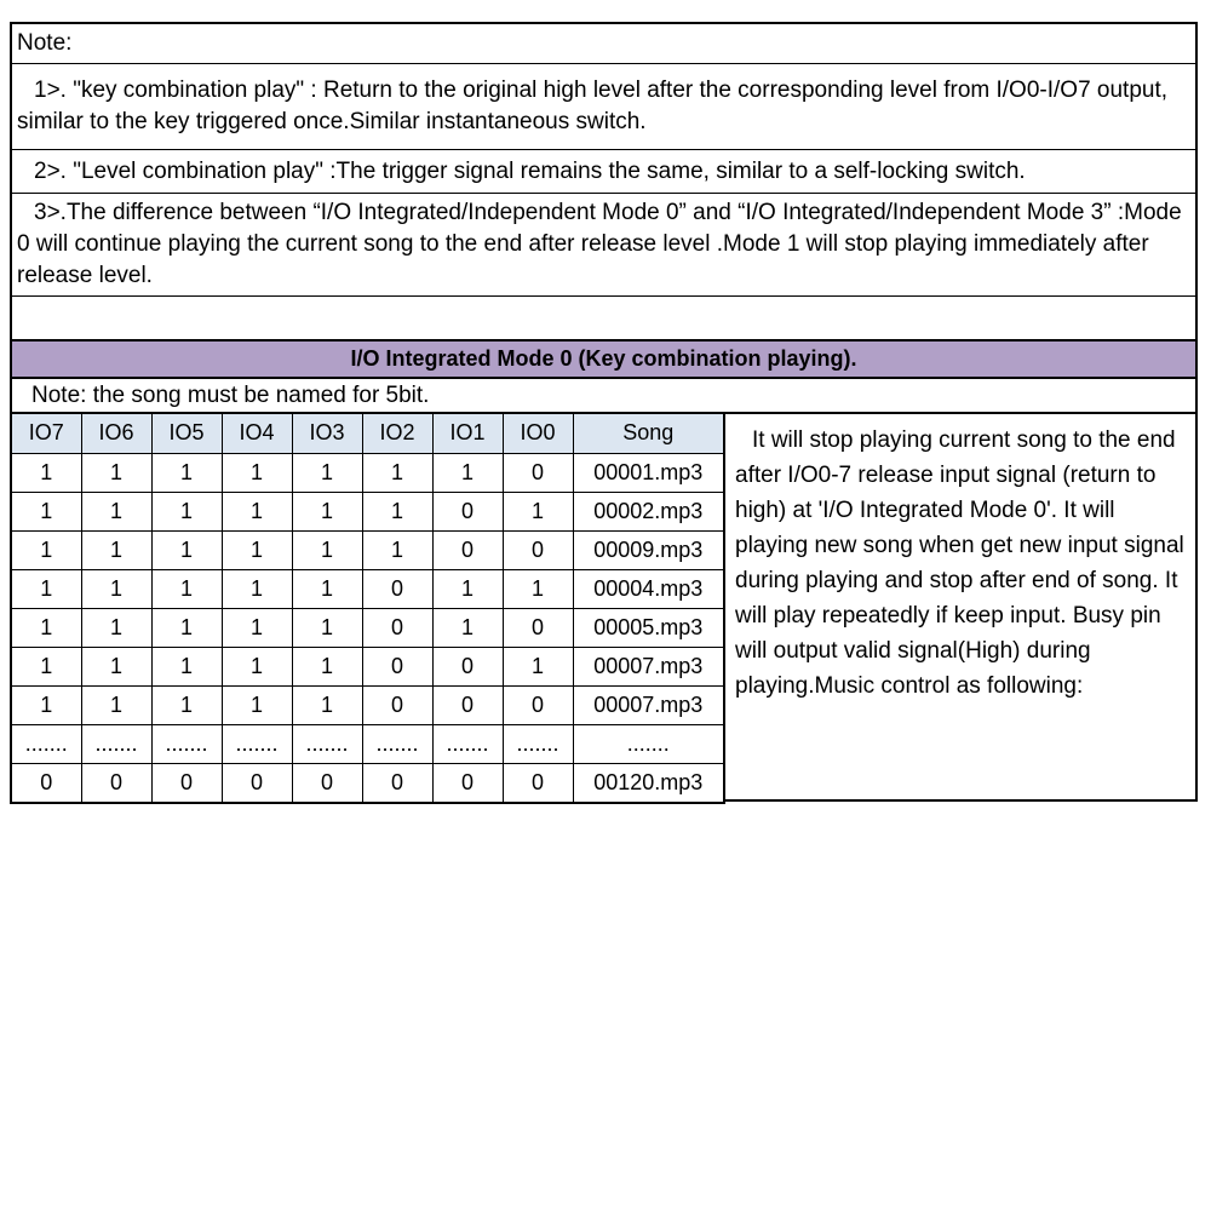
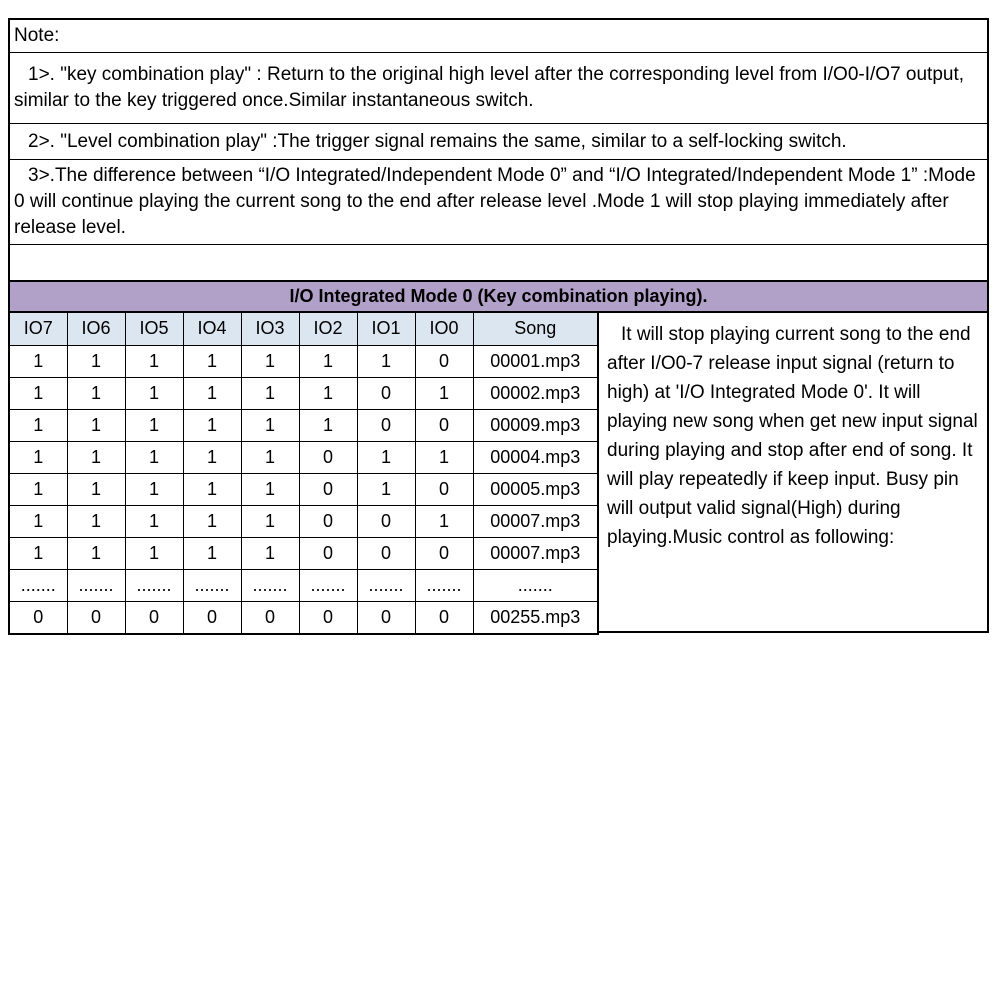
  Note:
  1>. "key combination play" : Return to the original high level after the corresponding level from I/O0-I/O7 output, similar to the key triggered once.Similar instantaneous switch.
  2>. "Level combination play" :The trigger signal remains the same, similar to a self-locking switch.
- 3>.The difference between “I/O Integrated/Independent Mode 0” and “I/O Integrated/Independent Mode 3” :Mode 0 will continue playing the current song to the end after release level .Mode 1 will stop playing immediately after release level.
+ 3>.The difference between “I/O Integrated/Independent Mode 0” and “I/O Integrated/Independent Mode 1” :Mode 0 will continue playing the current song to the end after release level .Mode 1 will stop playing immediately after release level.
  I/O Integrated Mode 0 (Key combination playing).
- Note: the song must be named for 5bit.
  IO7	IO6	IO5	IO4	IO3	IO2	IO1	IO0	Song
  1	1	1	1	1	1	1	0	00001.mp3
  1	1	1	1	1	1	0	1	00002.mp3
  1	1	1	1	1	1	0	0	00009.mp3
  1	1	1	1	1	0	1	1	00004.mp3
  1	1	1	1	1	0	1	0	00005.mp3
  1	1	1	1	1	0	0	1	00007.mp3
  1	1	1	1	1	0	0	0	00007.mp3
  .......	.......	.......	.......	.......	.......	.......	.......	.......
- 0	0	0	0	0	0	0	0	00120.mp3
+ 0	0	0	0	0	0	0	0	00255.mp3
  It will stop playing current song to the end after I/O0-7 release input signal (return to high) at 'I/O Integrated Mode 0'. It will playing new song when get new input signal during playing and stop after end of song. It will play repeatedly if keep input. Busy pin will output valid signal(High) during playing.Music control as following:
